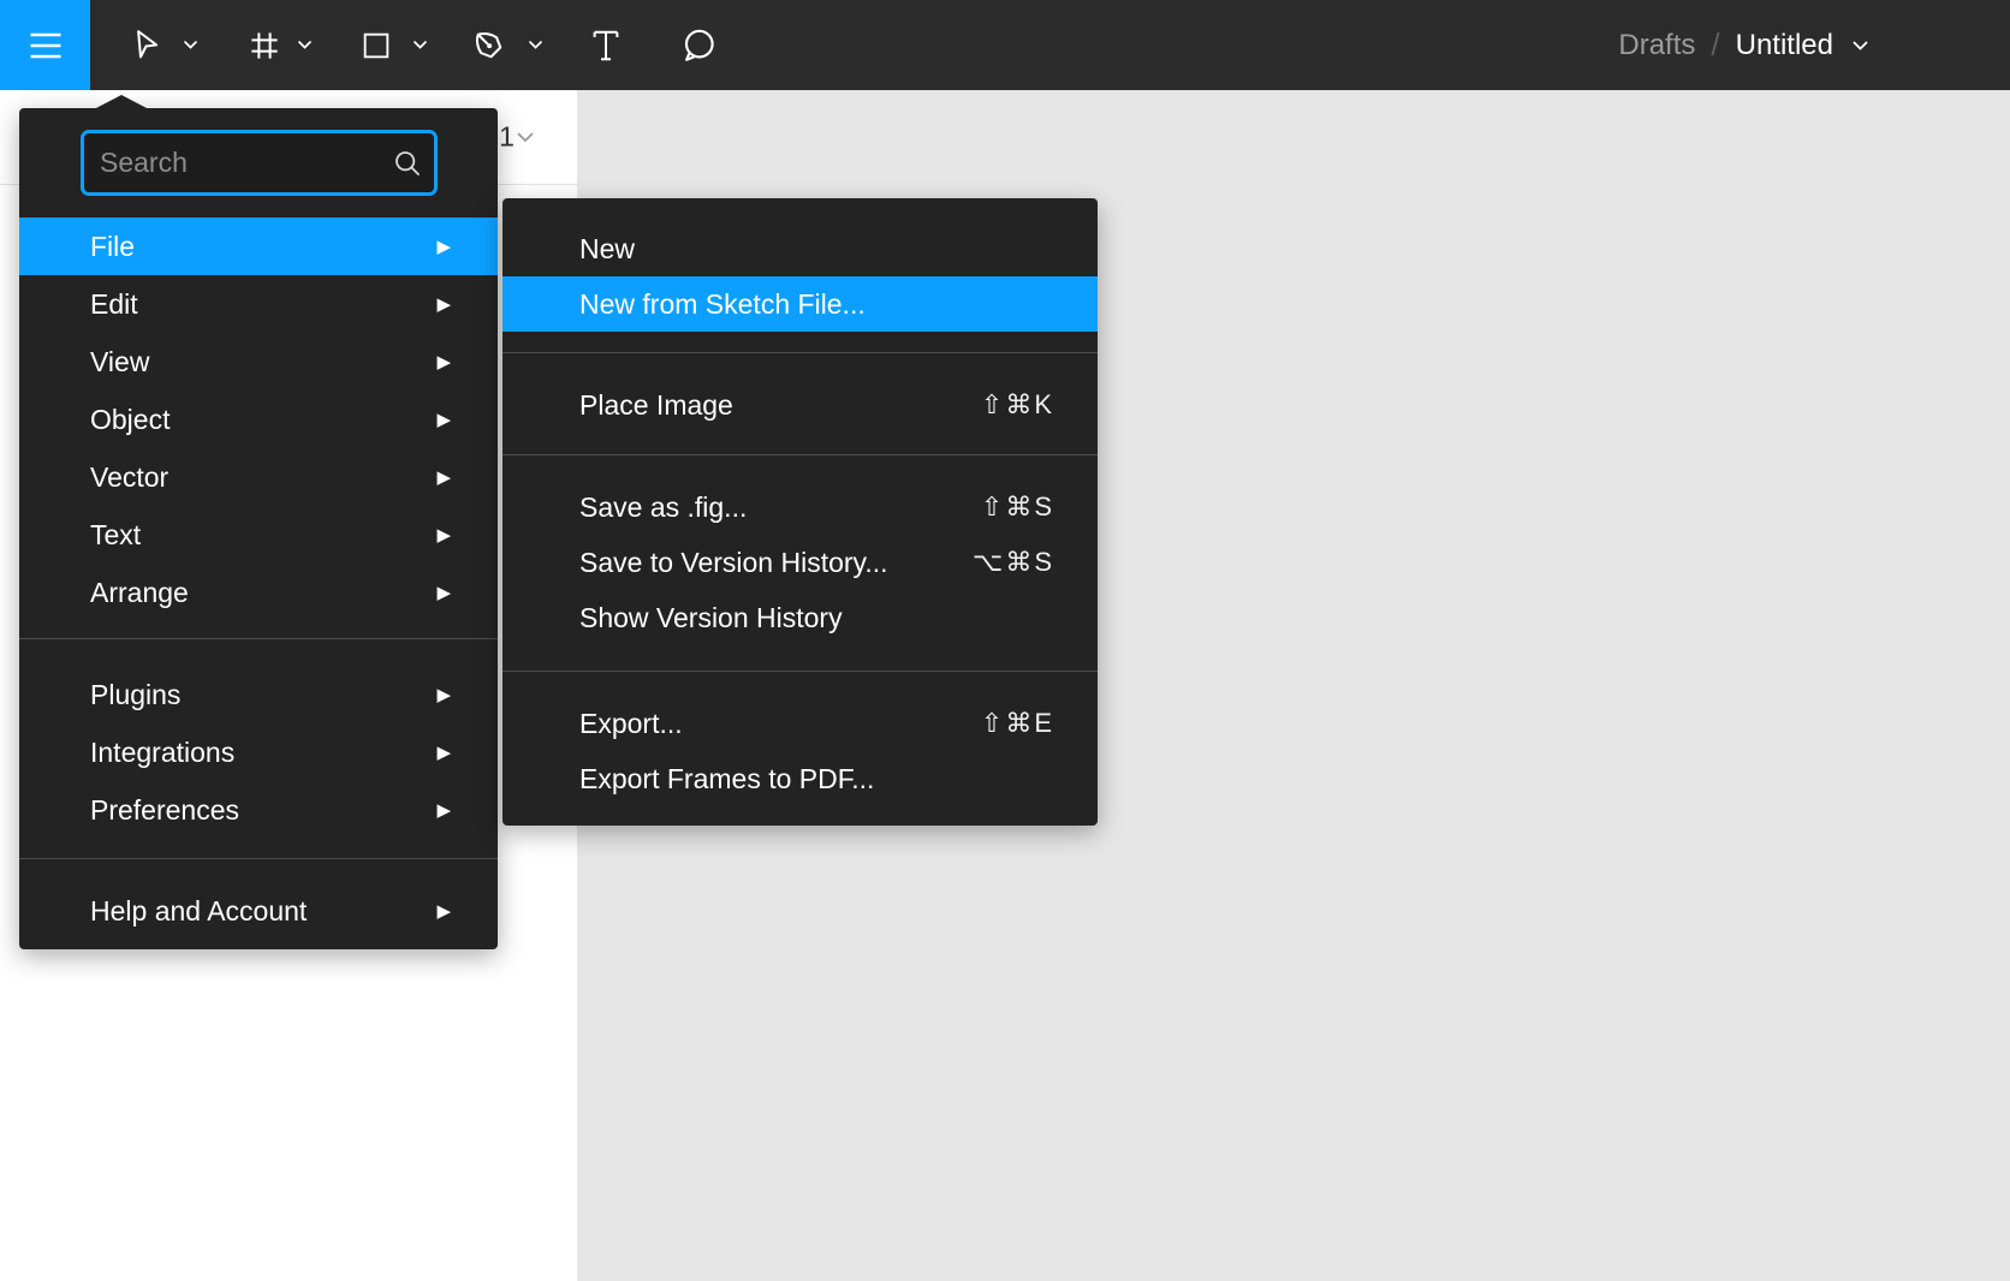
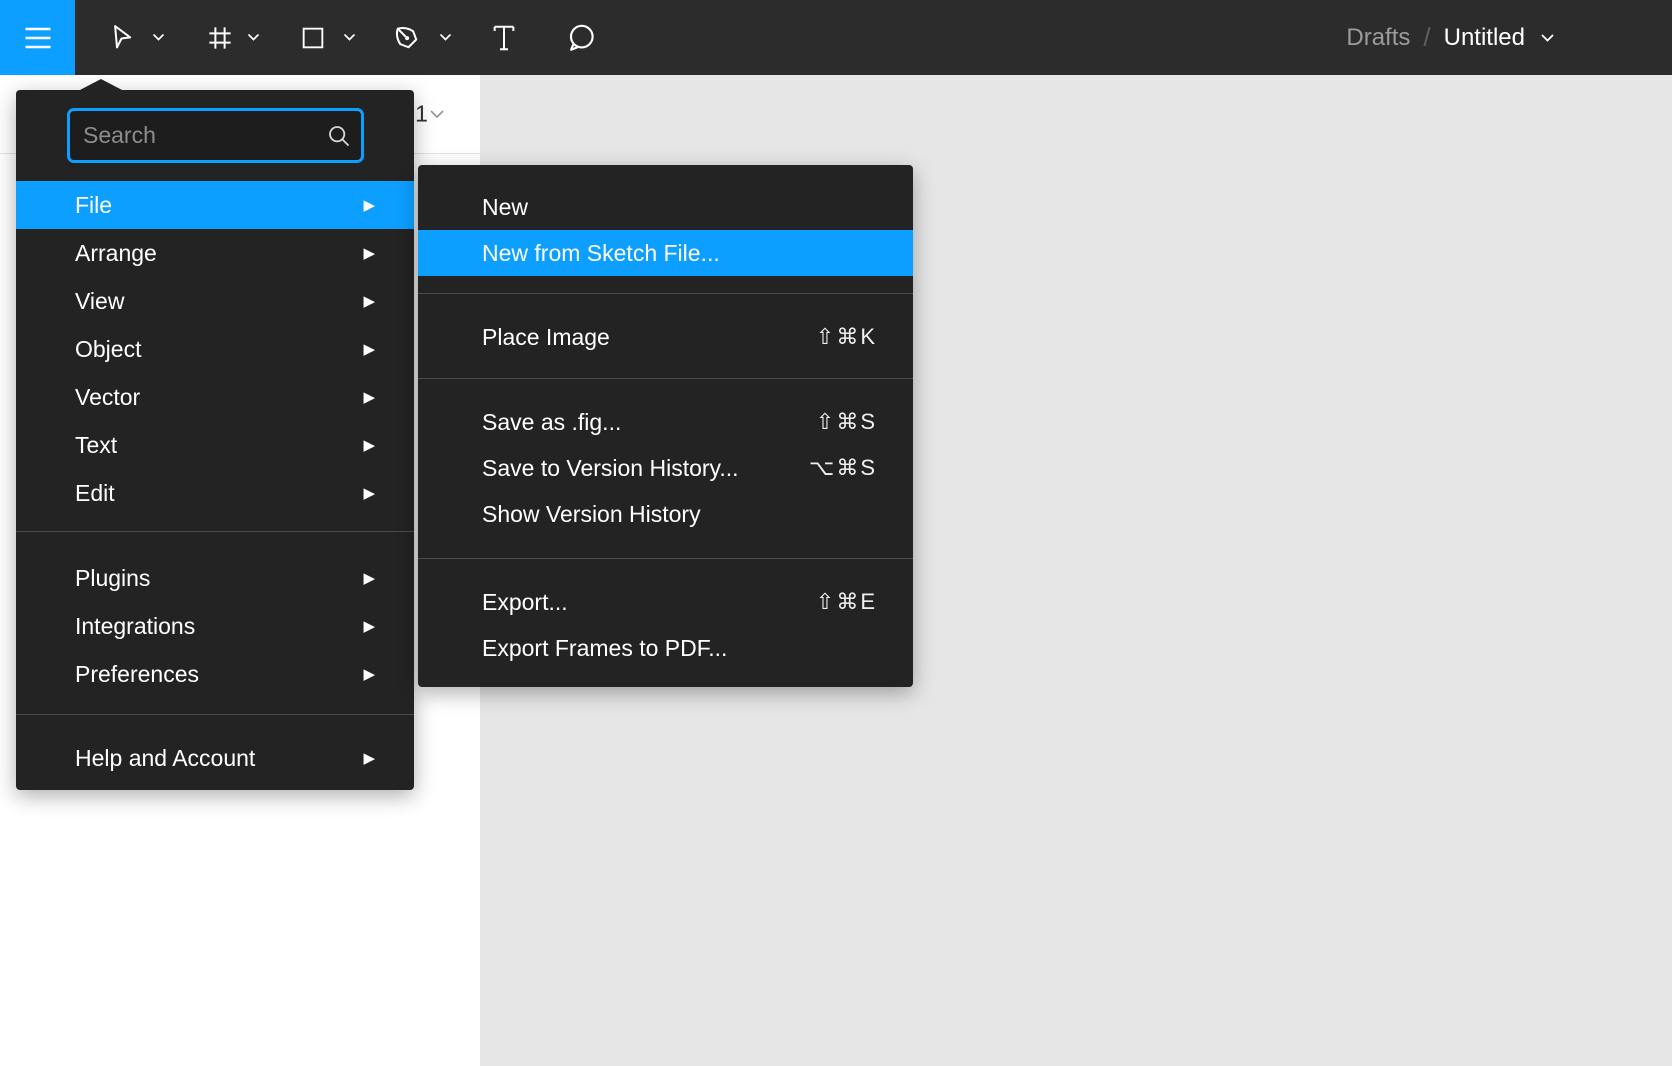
  Drafts
  /
  Untitled
  Search
  File
  ▶
- Edit
+ Arrange
  ▶
  View
  ▶
  Object
  ▶
  Vector
  ▶
  Text
  ▶
- Arrange
+ Edit
  ▶
  Plugins
  ▶
  Integrations
  ▶
  Preferences
  ▶
  Help and Account
  ▶
  New
  New from Sketch File...
  Place Image
  ⇧⌘K
  Save as .fig...
  ⇧⌘S
  Save to Version History...
  ⌥⌘S
  Show Version History
  Export...
  ⇧⌘E
  Export Frames to PDF...
